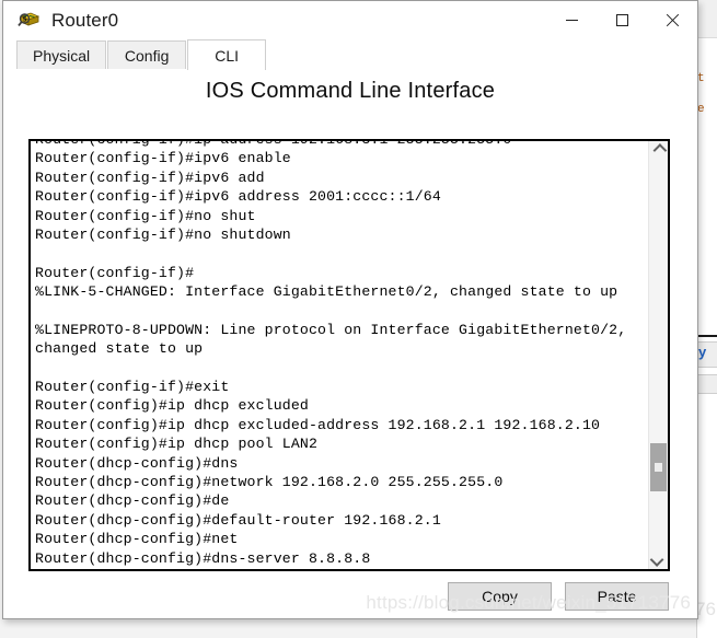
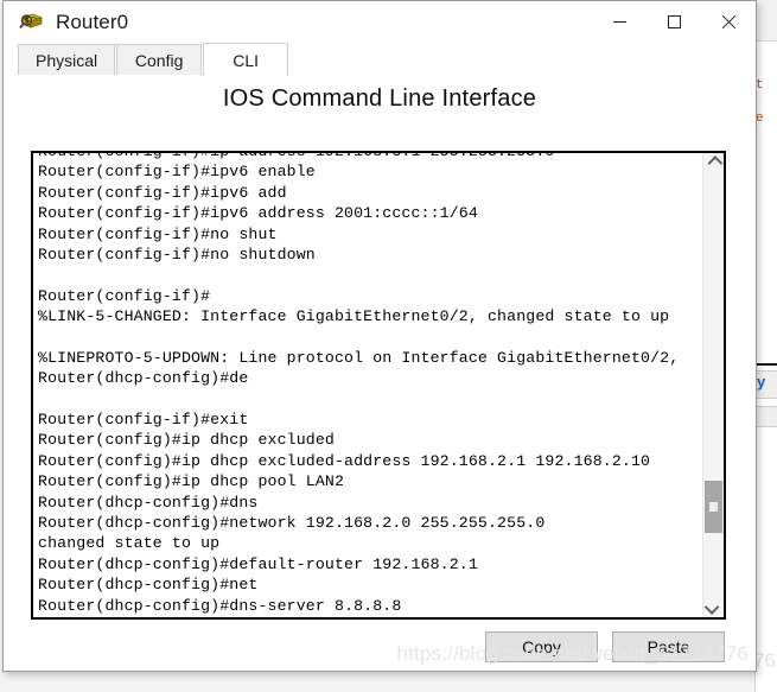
  t
  e
  y
  Router0
  Physical
  Config
  CLI
  IOS Command Line Interface
  Router(config-if)#ipv6 enable
  Router(config-if)#ipv6 add
  Router(config-if)#ipv6 address 2001:cccc::1/64
  Router(config-if)#no shut
  Router(config-if)#no shutdown
  Router(config-if)#
  %LINK-5-CHANGED: Interface GigabitEthernet0/2, changed state to up
- %LINEPROTO-8-UPDOWN: Line protocol on Interface GigabitEthernet0/2,
+ %LINEPROTO-5-UPDOWN: Line protocol on Interface GigabitEthernet0/2,
- changed state to up
+ Router(dhcp-config)#de
  Router(config-if)#exit
  Router(config)#ip dhcp excluded
  Router(config)#ip dhcp excluded-address 192.168.2.1 192.168.2.10
  Router(config)#ip dhcp pool LAN2
  Router(dhcp-config)#dns
  Router(dhcp-config)#network 192.168.2.0 255.255.255.0
- Router(dhcp-config)#de
+ changed state to up
  Router(dhcp-config)#default-router 192.168.2.1
  Router(dhcp-config)#net
  Router(dhcp-config)#dns-server 8.8.8.8
  Copy
  Paste
  https://blog.csdn.net/weixin_51713776
